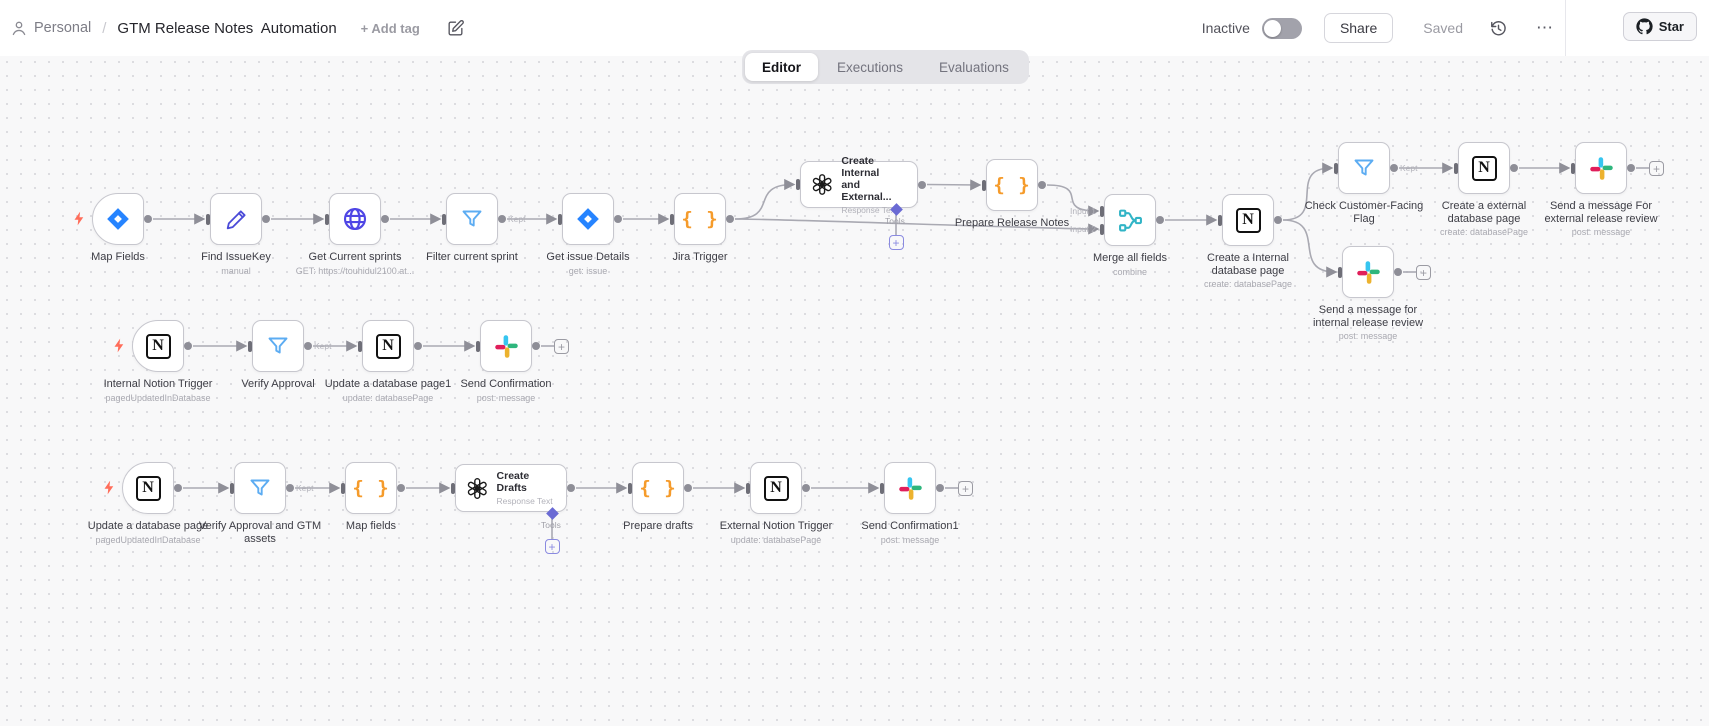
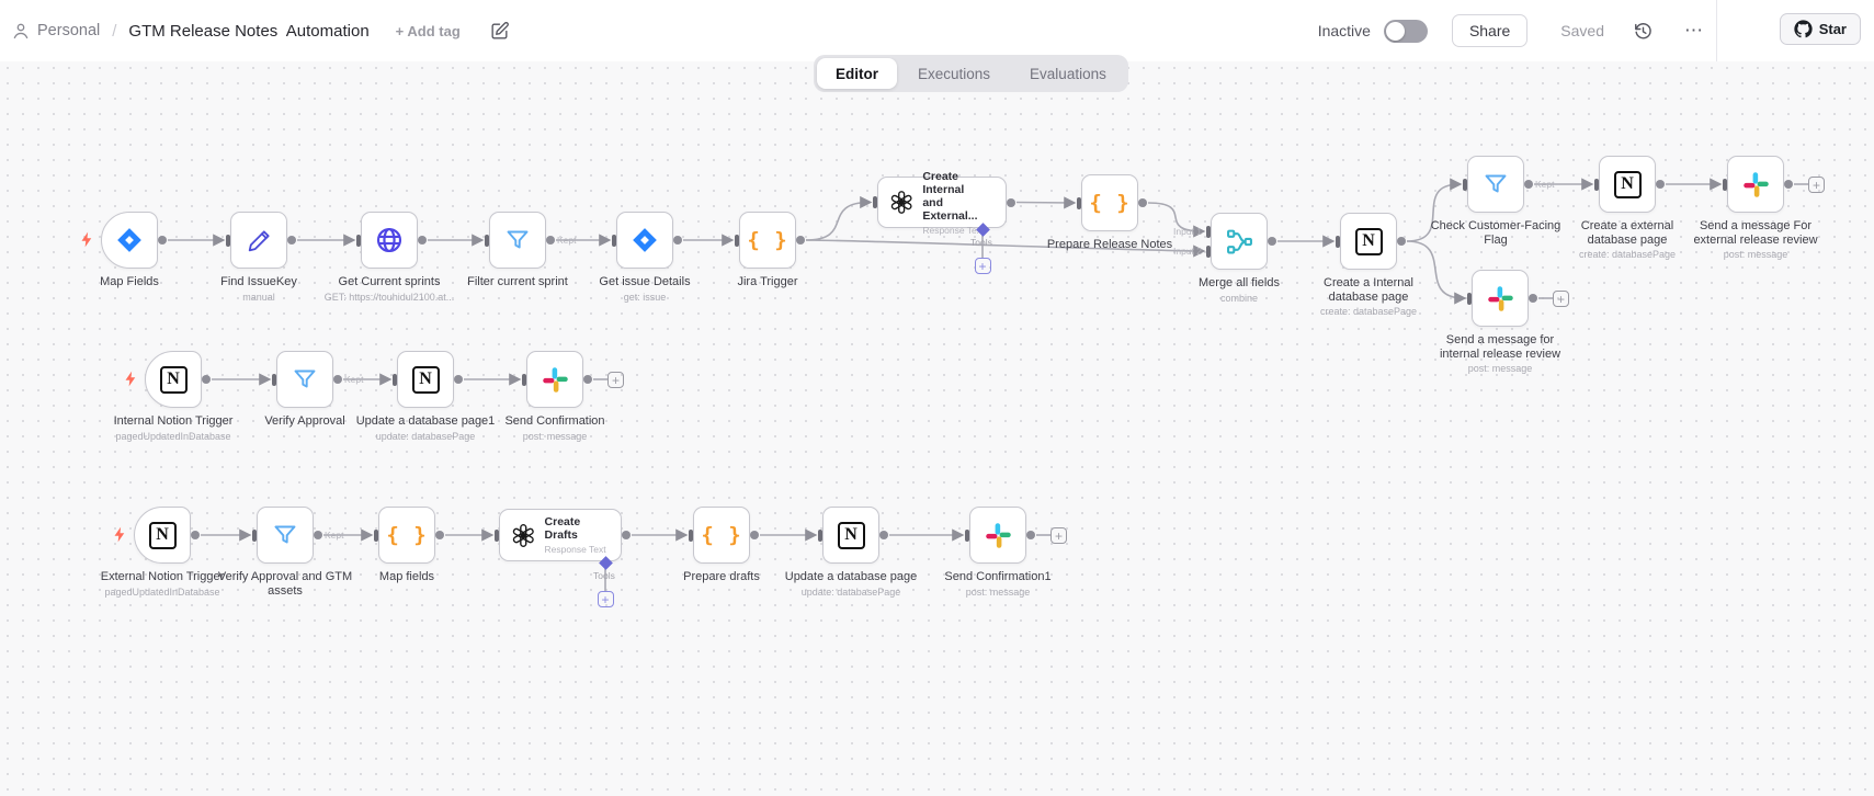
  Map Fields
  Find IssueKey
  manual
  Get Current sprints
  GET: https://touhidul2100.at...
  Kept
  Filter current sprint
  Get issue Details
  get: issue
  { }
  Jira Trigger
  Create Internal
  and External...
  Response Te
  Tools
  +
  { }
  Prepare Release Notes
  Input 1
  Input 2
  Merge all fields
  combine
  N
  Create a Internal
  database page
  create: databasePage
  Kept
  Check Customer-Facing
  Flag
  N
  Create a external
  database page
  create: databasePage
  Send a message For
  external release review
  post: message
  +
  Send a message for
  internal release review
  post: message
  +
  N
  Internal Notion Trigger
  pagedUpdatedInDatabase
  Kept
  Verify Approval
  N
  Update a database page1
  update: databasePage
  Send Confirmation
  post: message
  +
  N
- Update a database page
+ External Notion Trigger
  pagedUpdatedInDatabase
  Kept
  Verify Approval and GTM
  assets
  { }
  Map fields
  Create Drafts
  Response Text
  Tools
  +
  { }
  Prepare drafts
  N
- External Notion Trigger
+ Update a database page
  update: databasePage
  Send Confirmation1
  post: message
  +
  Personal
  /
  GTM Release Notes Automation
  + Add tag
  Inactive
  Share
  Saved
  ⋯
  Star
  Editor
  Executions
  Evaluations
